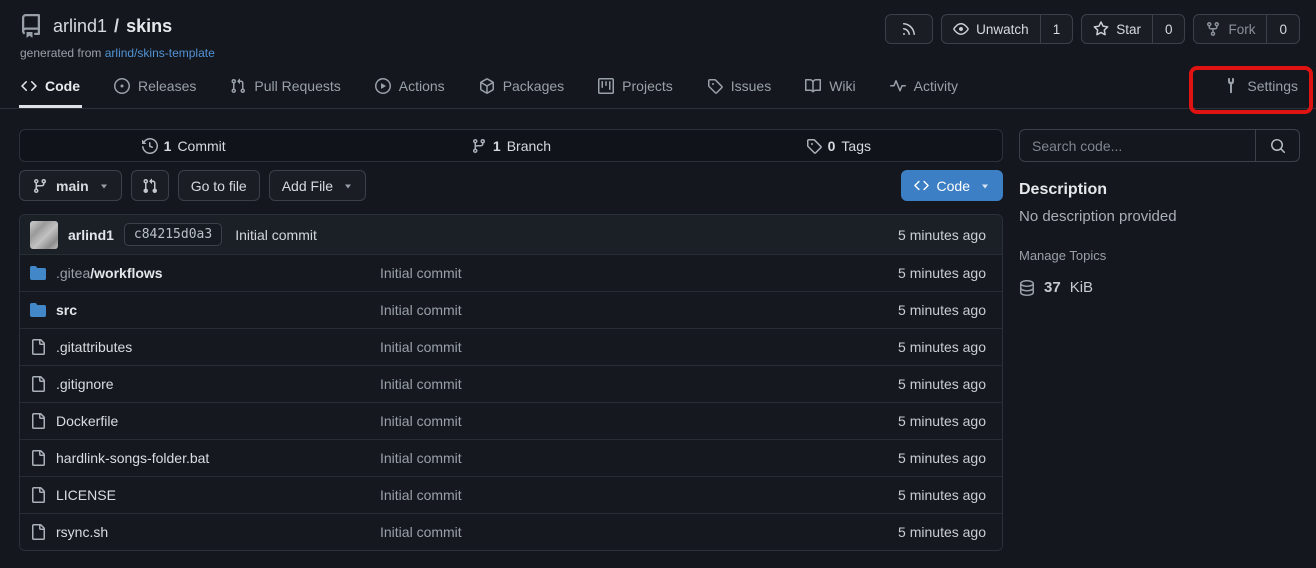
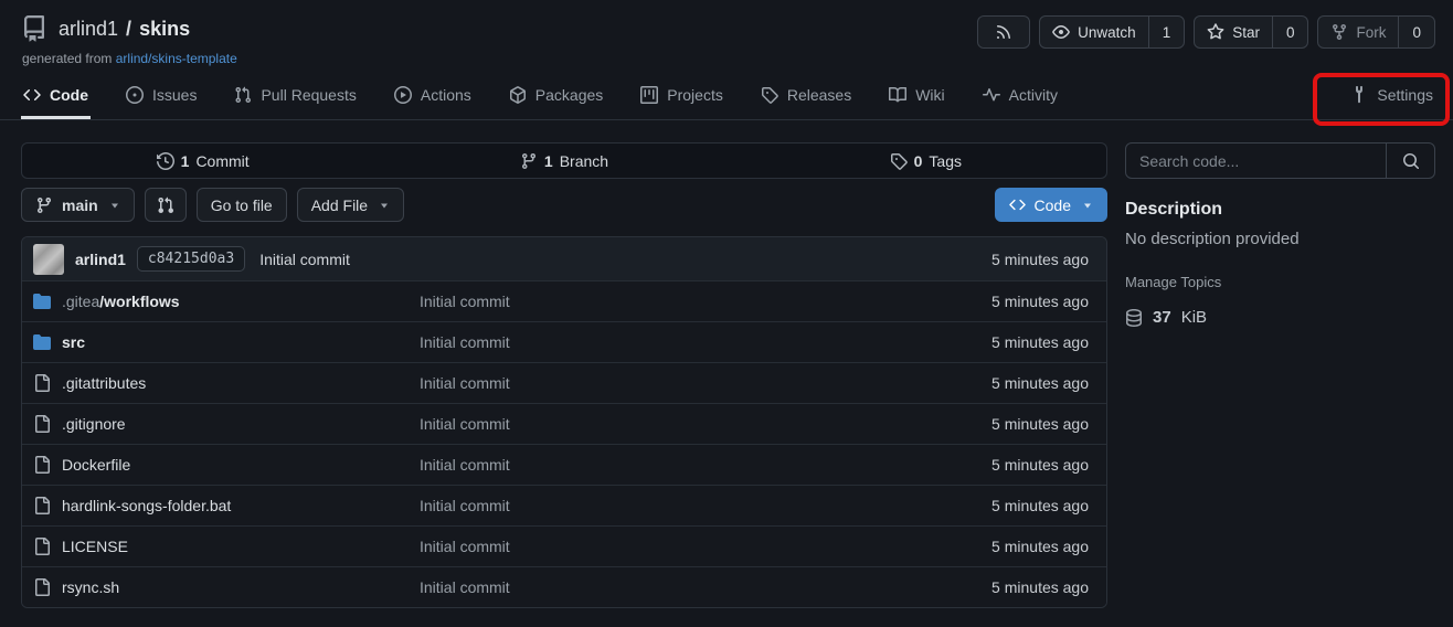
  arlind1
  /
  skins
  generated from arlind/skins-template
  Unwatch
  1
  Star
  0
  Fork
  0
  Code
- Releases
+ Issues
  Pull Requests
  Actions
  Packages
  Projects
- Issues
+ Releases
  Wiki
  Activity
  Settings
  1
  Commit
  1
  Branch
  0
  Tags
  main
  Go to file
  Add File
  Code
  arlind1
  c84215d0a3
  Initial commit
  5 minutes ago
  .gitea/workflows
  Initial commit
  5 minutes ago
  src
  Initial commit
  5 minutes ago
  .gitattributes
  Initial commit
  5 minutes ago
  .gitignore
  Initial commit
  5 minutes ago
  Dockerfile
  Initial commit
  5 minutes ago
  hardlink-songs-folder.bat
  Initial commit
  5 minutes ago
  LICENSE
  Initial commit
  5 minutes ago
  rsync.sh
  Initial commit
  5 minutes ago
  Search code...
  Description
  No description provided
  Manage Topics
  37
  KiB
